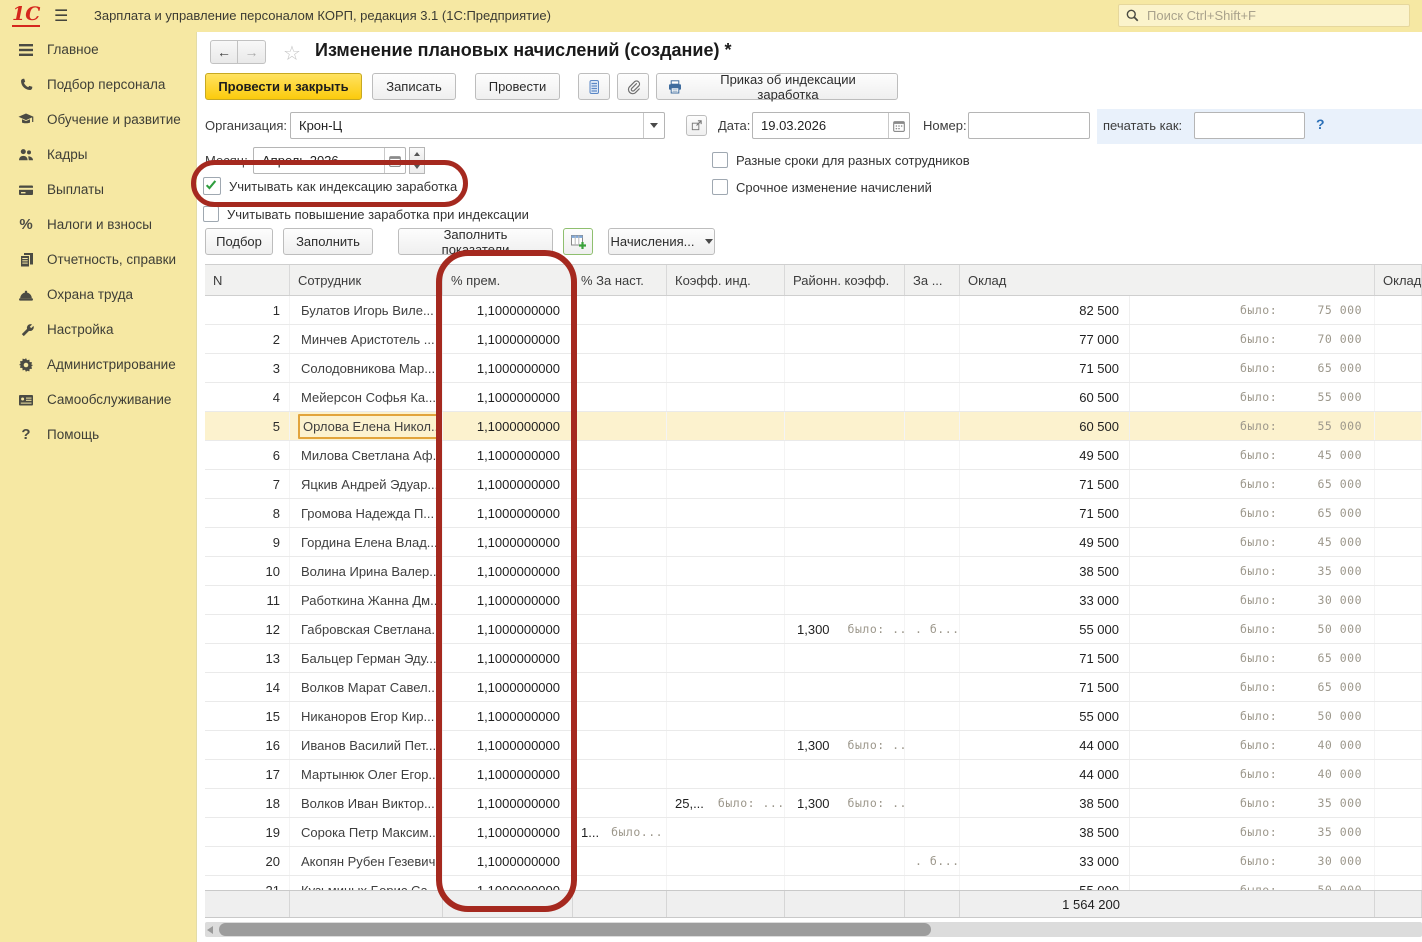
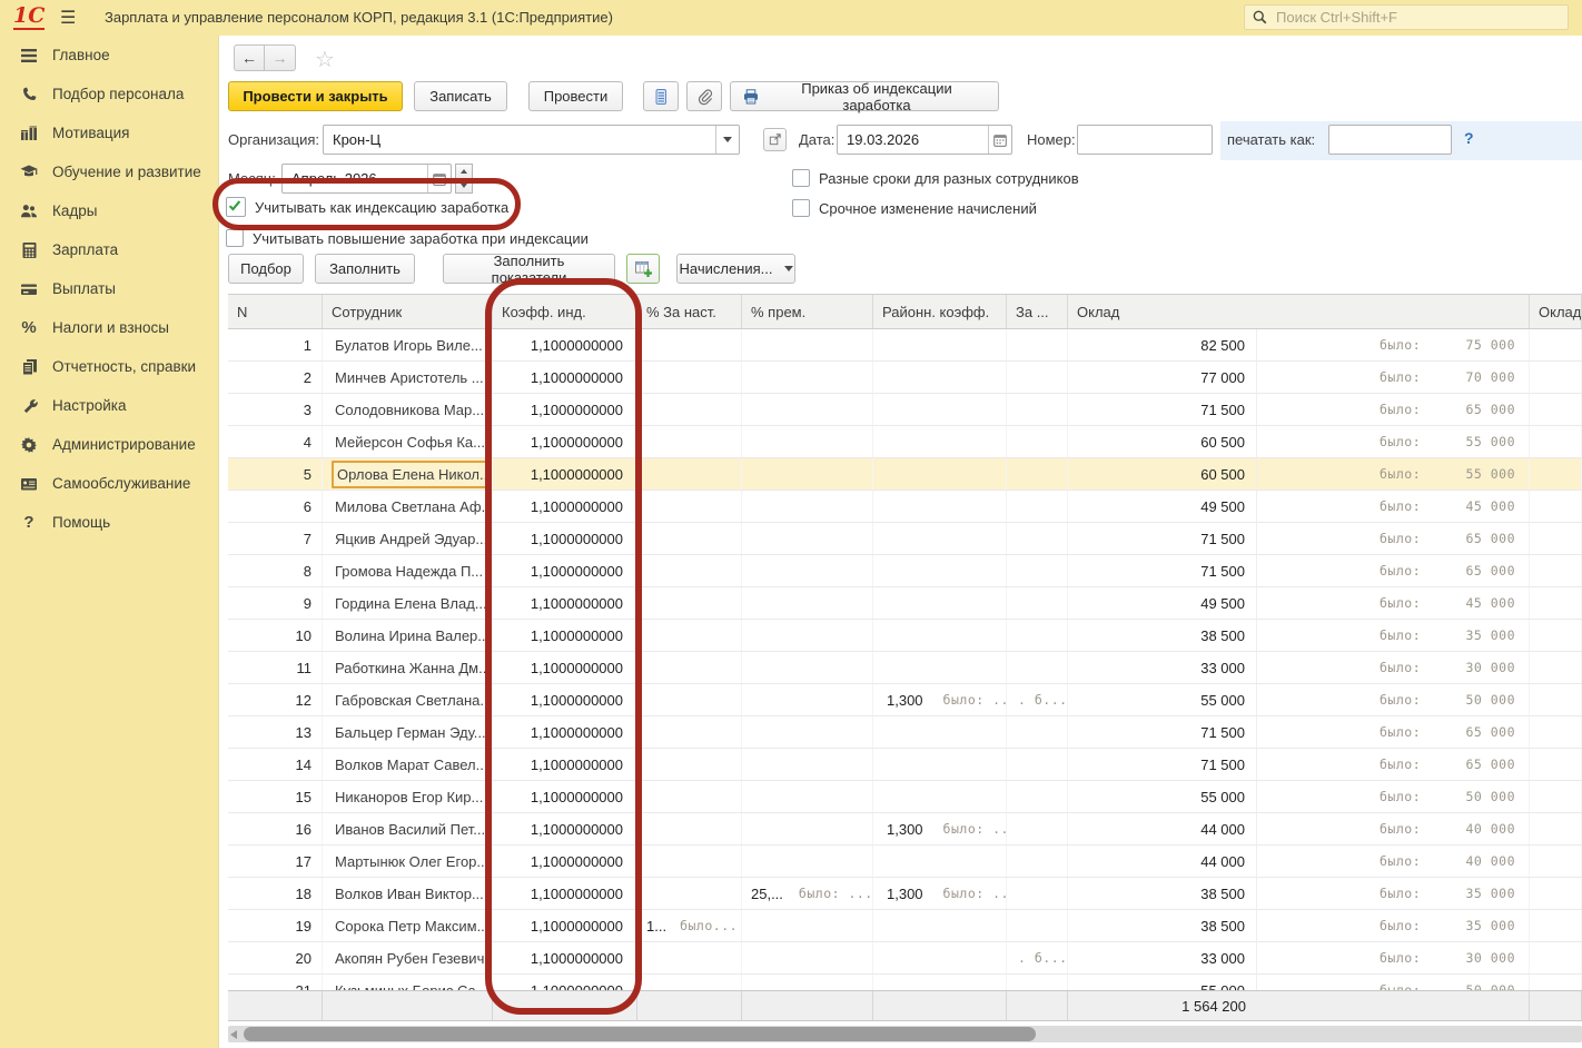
  1С
  ☰
  Зарплата и управление персоналом КОРП, редакция 3.1 (1С:Предприятие)
  Поиск Ctrl+Shift+F
  Главное
  Подбор персонала
+ Мотивация
  Обучение и развитие
  Кадры
+ Зарплата
  Выплаты
  %
  Налоги и взносы
  Отчетность, справки
- Охрана труда
  Настройка
  Администрирование
  Самообслуживание
  ?
  Помощь
  ←
  →
  ☆
- Изменение плановых начислений (создание) *
  Провести и закрыть
  Записать
  Провести
  Приказ об индексации заработка
  Организация:
  Крон-Ц
  Дата:
  19.03.2026
  Номер:
  печатать как:
  ?
  Месяц:
  Апрель 2026
  Разные сроки для разных сотрудников
  Срочное изменение начислений
  Учитывать как индексацию заработка
  Учитывать повышение заработка при индексации
  Подбор
  Заполнить
  Заполнить показатели
  Начисления...
  N
  Сотрудник
- % прем.
+ Коэфф. инд.
  % За наст.
- Коэфф. инд.
+ % прем.
  Районн. коэфф.
  За ...
  Оклад
  Оклад
  1
  Булатов Игорь Виле...
  1,1000000000
  82 500
  было:
  75 000
  2
  Минчев Аристотель ...
  1,1000000000
  77 000
  было:
  70 000
  3
  Солодовникова Мар...
  1,1000000000
  71 500
  было:
  65 000
  4
  Мейерсон Софья Ка...
  1,1000000000
  60 500
  было:
  55 000
  5
  Орлова Елена Никол...
  1,1000000000
  60 500
  было:
  55 000
  6
  Милова Светлана Аф...
  1,1000000000
  49 500
  было:
  45 000
  7
  Яцкив Андрей Эдуар...
  1,1000000000
  71 500
  было:
  65 000
  8
  Громова Надежда П...
  1,1000000000
  71 500
  было:
  65 000
  9
  Гордина Елена Влад...
  1,1000000000
  49 500
  было:
  45 000
  10
  Волина Ирина Валер...
  1,1000000000
  38 500
  было:
  35 000
  11
  Работкина Жанна Дм...
  1,1000000000
  33 000
  было:
  30 000
  12
  Габровская Светлана...
  1,1000000000
  1,300
  было: ..
  . б...
  55 000
  было:
  50 000
  13
  Бальцер Герман Эду...
  1,1000000000
  71 500
  было:
  65 000
  14
  Волков Марат Савел...
  1,1000000000
  71 500
  было:
  65 000
  15
  Никаноров Егор Кир...
  1,1000000000
  55 000
  было:
  50 000
  16
  Иванов Василий Пет...
  1,1000000000
  1,300
  было: ..
  44 000
  было:
  40 000
  17
  Мартынюк Олег Егор...
  1,1000000000
  44 000
  было:
  40 000
  18
  Волков Иван Виктор...
  1,1000000000
  25,...
  было: ...
  1,300
  было: ..
  38 500
  было:
  35 000
  19
  Сорока Петр Максим...
  1,1000000000
  1...
  было...
  38 500
  было:
  35 000
  20
  Акопян Рубен Гезевич
  1,1000000000
  . б...
  33 000
  было:
  30 000
  1 564 200
